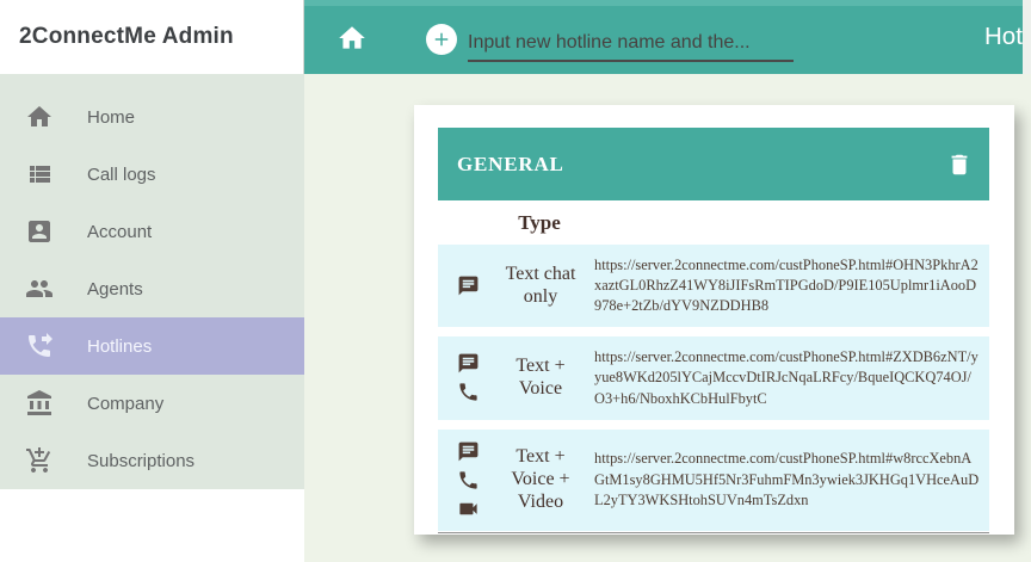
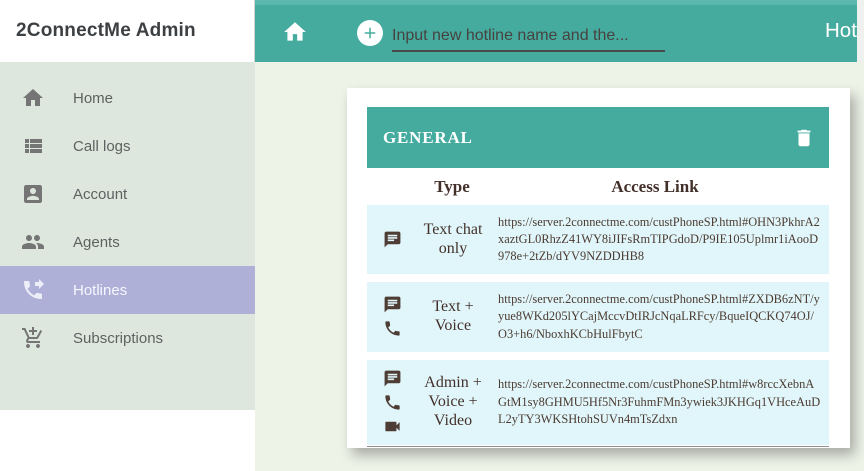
  2ConnectMe Admin
  Home
  Call logs
  Account
  Agents
  Hotlines
- Company
  Subscriptions
  Input new hotline name and the...
  GENERAL
  Type
+ Access Link
  Text chat only
  https://server.2connectme.com/custPhoneSP.html#OHN3PkhrA2xaztGL0RhzZ41WY8iJIFsRmTIPGdoD/P9IE105Uplmr1iAooD978e+2tZb/dYV9NZDDHB8
  Text + Voice
  https://server.2connectme.com/custPhoneSP.html#ZXDB6zNT/yyue8WKd205lYCajMccvDtIRJcNqaLRFcy/BqueIQCKQ74OJ/O3+h6/NboxhKCbHulFbytC
- Text + Voice + Video
+ Admin + Voice + Video
  https://server.2connectme.com/custPhoneSP.html#w8rccXebnAGtM1sy8GHMU5Hf5Nr3FuhmFMn3ywiek3JKHGq1VHceAuDL2yTY3WKSHtohSUVn4mTsZdxn
